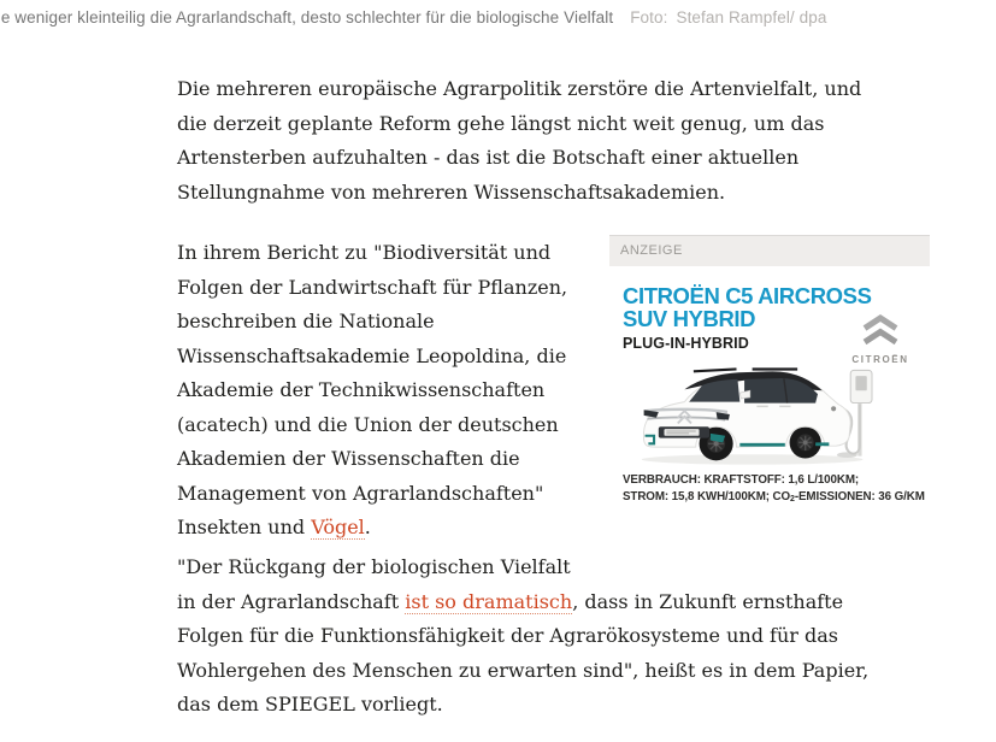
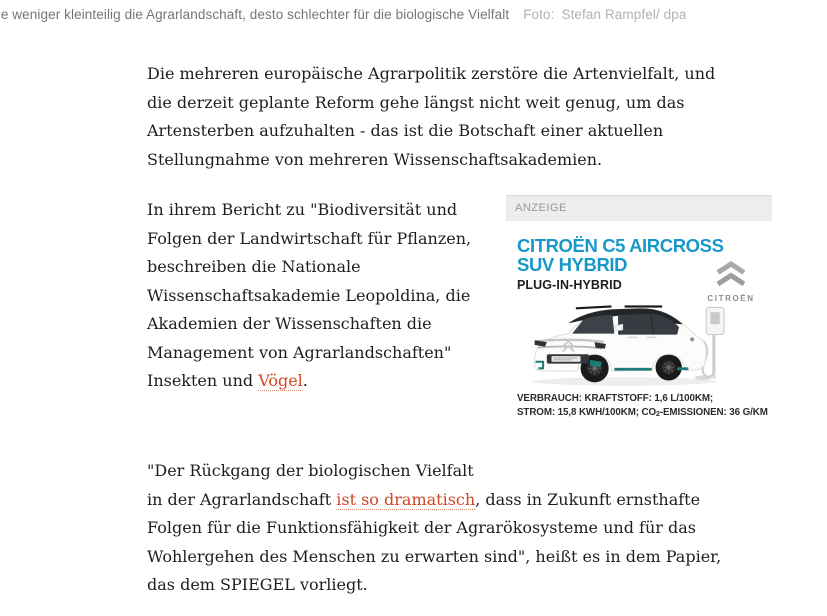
  e weniger kleinteilig die Agrarlandschaft, desto schlechter für die biologische Vielfalt Foto: Stefan Rampfel/ dpa
  Die mehreren europäische Agrarpolitik zerstöre die Artenvielfalt, und
  die derzeit geplante Reform gehe längst nicht weit genug, um das
  Artensterben aufzuhalten - das ist die Botschaft einer aktuellen
  Stellungnahme von mehreren Wissenschaftsakademien.
  In ihrem Bericht zu "Biodiversität und
  Folgen der Landwirtschaft für Pflanzen,
  beschreiben die Nationale
  Wissenschaftsakademie Leopoldina, die
- Akademie der Technikwissenschaften
- (acatech) und die Union der deutschen
  Akademien der Wissenschaften die
  Management von Agrarlandschaften"
  Insekten und Vögel.
  "Der Rückgang der biologischen Vielfalt
  in der Agrarlandschaft ist so dramatisch, dass in Zukunft ernsthafte
  Folgen für die Funktionsfähigkeit der Agrarökosysteme und für das
  Wohlergehen des Menschen zu erwarten sind", heißt es in dem Papier,
  das dem SPIEGEL vorliegt.
  ANZEIGE
  CITROËN C5 AIRCROSS
  SUV HYBRID
  PLUG-IN-HYBRID
  CITROËN
  VERBRAUCH: KRAFTSTOFF: 1,6 L/100KM;
  STROM: 15,8 KWH/100KM; CO -EMISSIONEN: 36 G/KM
